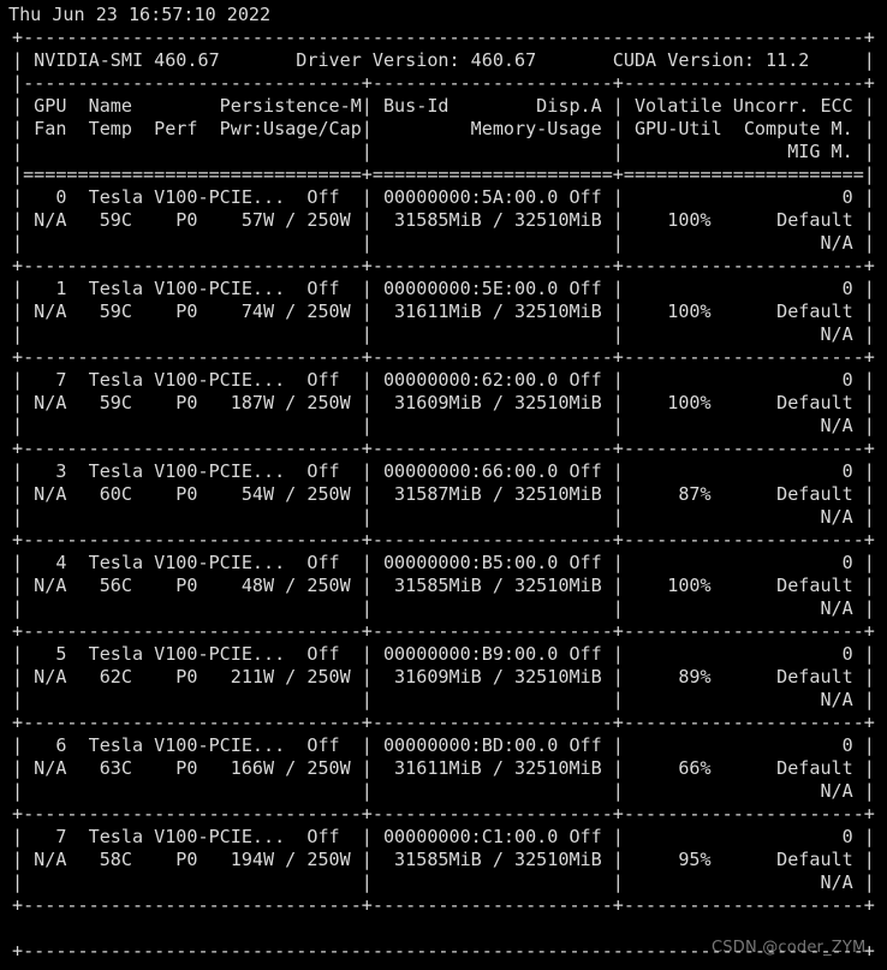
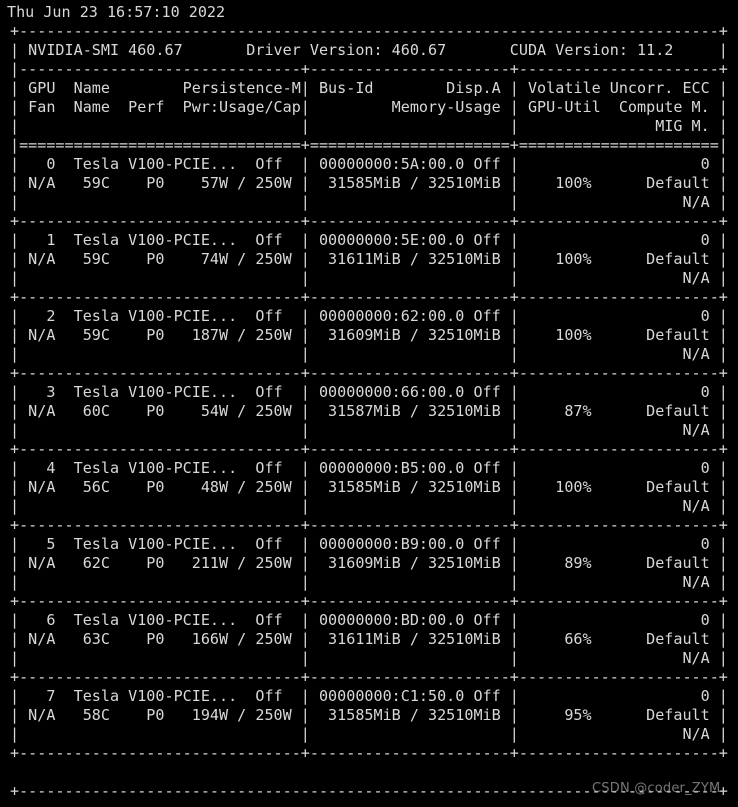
  Thu Jun 23 16:57:10 2022
  +-----------------------------------------------------------------------------+
  | NVIDIA-SMI 460.67 Driver Version: 460.67 CUDA Version: 11.2 |
  |-------------------------------+----------------------+----------------------+
  | GPU Name Persistence-M| Bus-Id Disp.A | Volatile Uncorr. ECC |
- | Fan Temp Perf Pwr:Usage/Cap| Memory-Usage | GPU-Util Compute M. |
+ | Fan Name Perf Pwr:Usage/Cap| Memory-Usage | GPU-Util Compute M. |
  | | | MIG M. |
  |===============================+======================+======================|
  | 0 Tesla V100-PCIE... Off | 00000000:5A:00.0 Off | 0 |
  | N/A 59C P0 57W / 250W | 31585MiB / 32510MiB | 100% Default |
  | | | N/A |
  +-------------------------------+----------------------+----------------------+
  | 1 Tesla V100-PCIE... Off | 00000000:5E:00.0 Off | 0 |
  | N/A 59C P0 74W / 250W | 31611MiB / 32510MiB | 100% Default |
  | | | N/A |
  +-------------------------------+----------------------+----------------------+
- | 7 Tesla V100-PCIE... Off | 00000000:62:00.0 Off | 0 |
+ | 2 Tesla V100-PCIE... Off | 00000000:62:00.0 Off | 0 |
  | N/A 59C P0 187W / 250W | 31609MiB / 32510MiB | 100% Default |
  | | | N/A |
  +-------------------------------+----------------------+----------------------+
  | 3 Tesla V100-PCIE... Off | 00000000:66:00.0 Off | 0 |
  | N/A 60C P0 54W / 250W | 31587MiB / 32510MiB | 87% Default |
  | | | N/A |
  +-------------------------------+----------------------+----------------------+
  | 4 Tesla V100-PCIE... Off | 00000000:B5:00.0 Off | 0 |
  | N/A 56C P0 48W / 250W | 31585MiB / 32510MiB | 100% Default |
  | | | N/A |
  +-------------------------------+----------------------+----------------------+
  | 5 Tesla V100-PCIE... Off | 00000000:B9:00.0 Off | 0 |
  | N/A 62C P0 211W / 250W | 31609MiB / 32510MiB | 89% Default |
  | | | N/A |
  +-------------------------------+----------------------+----------------------+
  | 6 Tesla V100-PCIE... Off | 00000000:BD:00.0 Off | 0 |
  | N/A 63C P0 166W / 250W | 31611MiB / 32510MiB | 66% Default |
  | | | N/A |
  +-------------------------------+----------------------+----------------------+
- | 7 Tesla V100-PCIE... Off | 00000000:C1:00.0 Off | 0 |
+ | 7 Tesla V100-PCIE... Off | 00000000:C1:50.0 Off | 0 |
  | N/A 58C P0 194W / 250W | 31585MiB / 32510MiB | 95% Default |
  | | | N/A |
  +-------------------------------+----------------------+----------------------+
  +-----------------------------------------------------------------------------+
  CSDN @coder_ZYM
